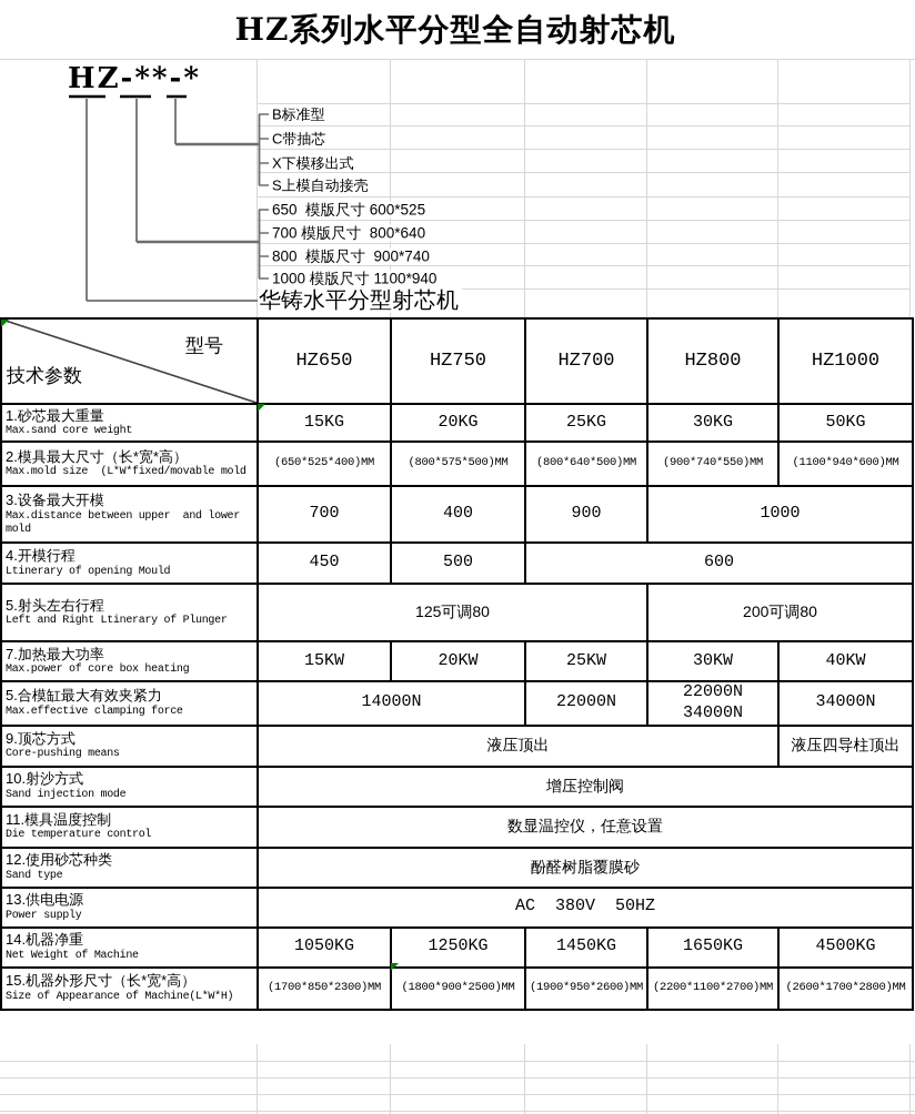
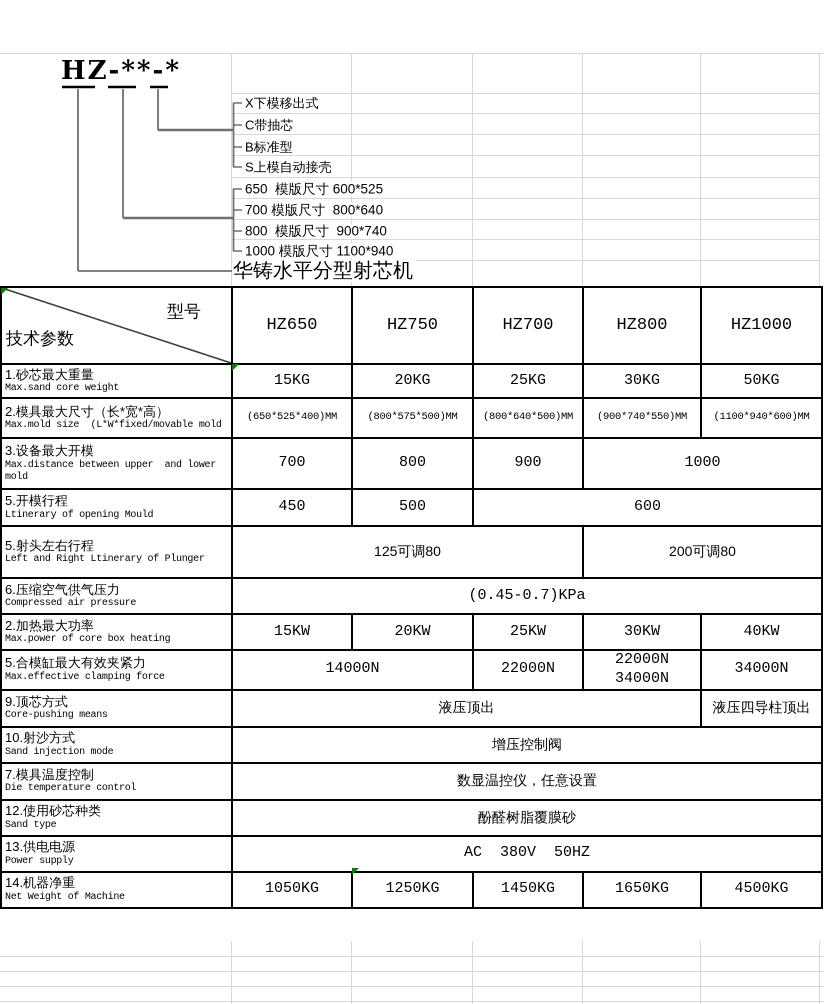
- HZ系列水平分型全自动射芯机
  HZ-**-*
  华铸水平分型射芯机
- B标准型
+ X下模移出式
  C带抽芯
- X下模移出式
+ B标准型
  S上模自动接壳
  650 模版尺寸 600*525
  700 模版尺寸 800*640
  800 模版尺寸 900*740
  1000 模版尺寸 1100*940
  型号 技术参数	HZ650	HZ750	HZ700	HZ800	HZ1000
  1.砂芯最大重量Max.sand core weight	15KG	20KG	25KG	30KG	50KG
  2.模具最大尺寸（长*宽*高）Max.mold size (L*W*fixed/movable mold	(650*525*400)MM	(800*575*500)MM	(800*640*500)MM	(900*740*550)MM	(1100*940*600)MM
- 3.设备最大开模Max.distance between upper and lower mold	700	400	900	1000
+ 3.设备最大开模Max.distance between upper and lower mold	700	800	900	1000
- 4.开模行程Ltinerary of opening Mould	450	500	600
+ 5.开模行程Ltinerary of opening Mould	450	500	600
  5.射头左右行程Left and Right Ltinerary of Plunger	125可调80	200可调80
+ 6.压缩空气供气压力Compressed air pressure	(0.45-0.7)KPa
- 7.加热最大功率Max.power of core box heating	15KW	20KW	25KW	30KW	40KW
+ 2.加热最大功率Max.power of core box heating	15KW	20KW	25KW	30KW	40KW
  5.合模缸最大有效夹紧力Max.effective clamping force	14000N	22000N	22000N 34000N	34000N
  9.顶芯方式Core-pushing means	液压顶出	液压四导柱顶出
  10.射沙方式Sand injection mode	增压控制阀
- 11.模具温度控制Die temperature control	数显温控仪，任意设置
+ 7.模具温度控制Die temperature control	数显温控仪，任意设置
  12.使用砂芯种类Sand type	酚醛树脂覆膜砂
  13.供电电源Power supply	AC 380V 50HZ
  14.机器净重Net Weight of Machine	1050KG	1250KG	1450KG	1650KG	4500KG
- 15.机器外形尺寸（长*宽*高）Size of Appearance of Machine(L*W*H)	(1700*850*2300)MM	(1800*900*2500)MM	(1900*950*2600)MM	(2200*1100*2700)MM	(2600*1700*2800)MM
